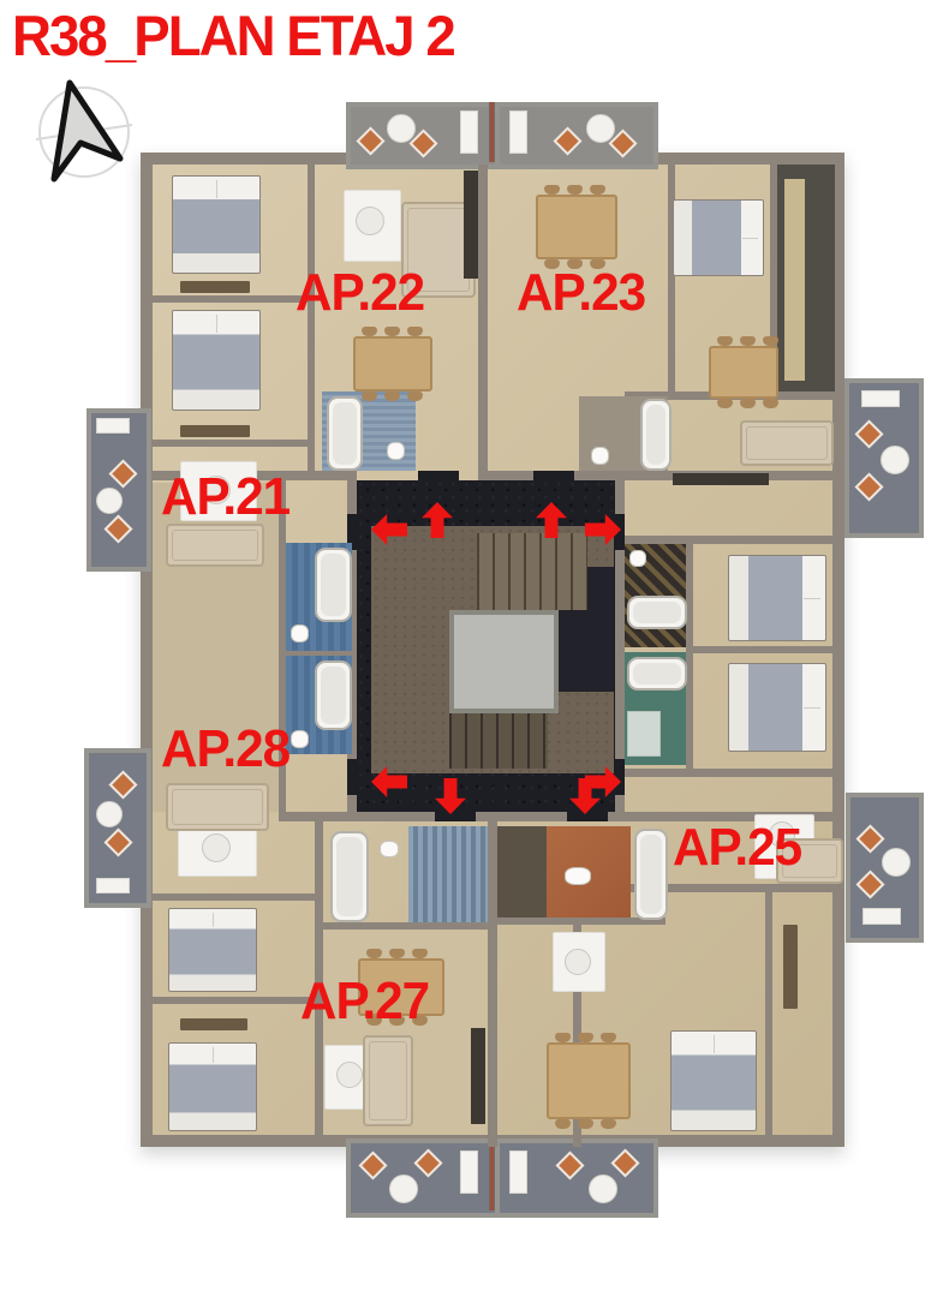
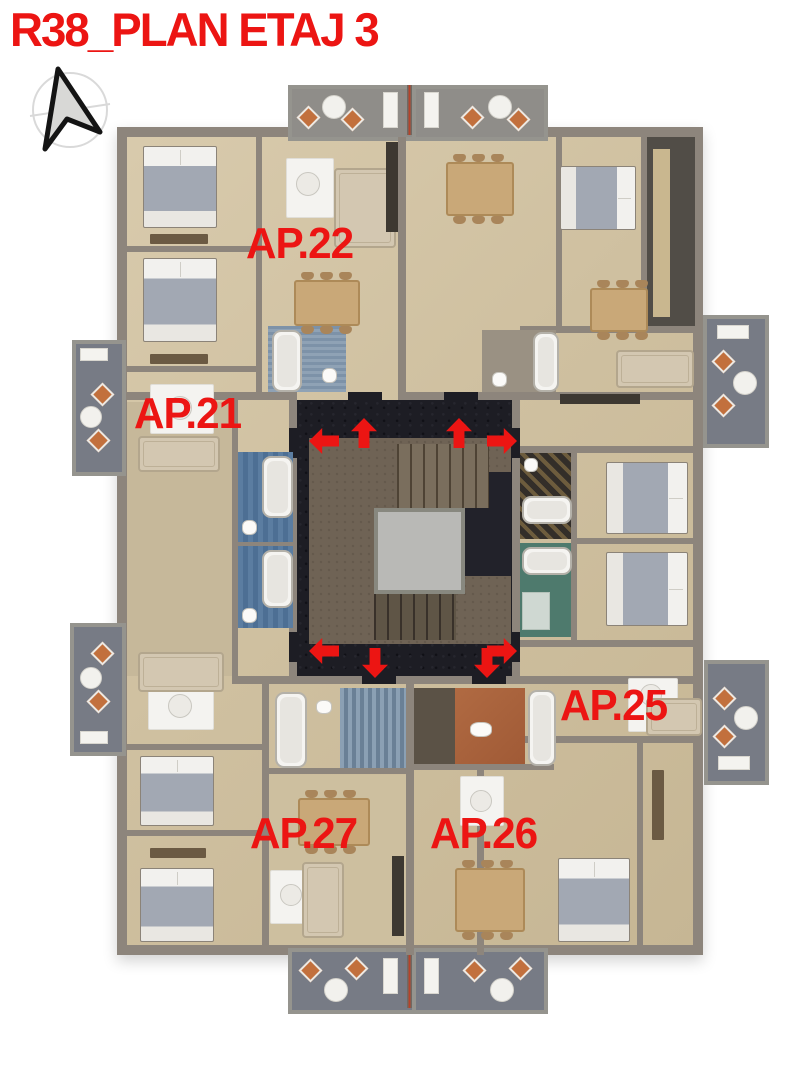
- R38_PLAN ETAJ 2
+ R38_PLAN ETAJ 3
  AP.21
  AP.22
- AP.23
  AP.25
+ AP.26
  AP.27
- AP.28
